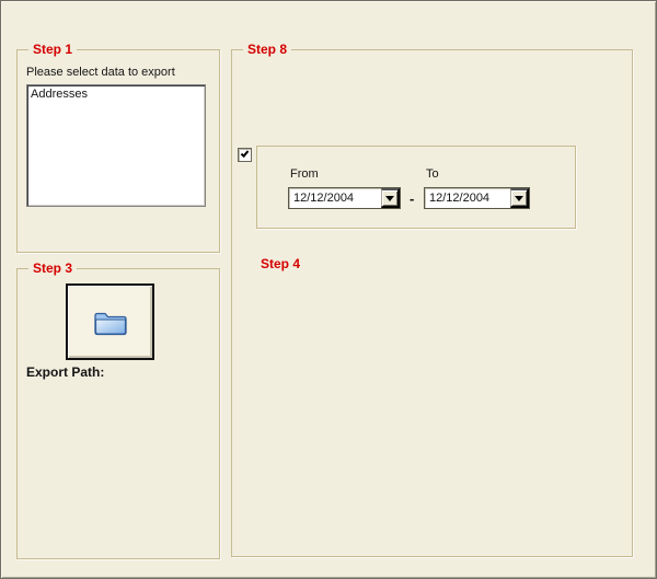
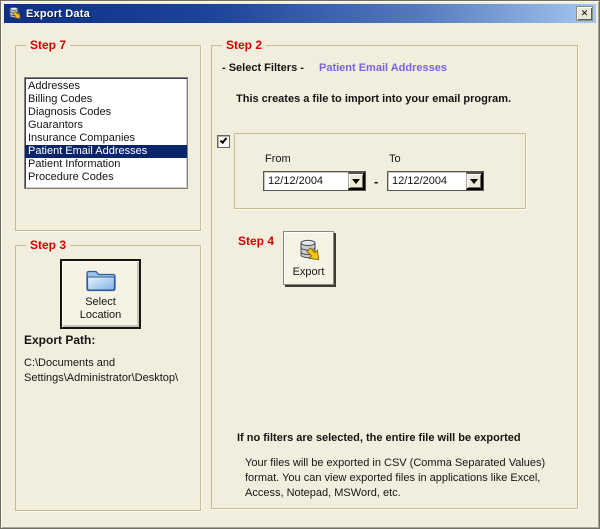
+ Export Data
+ ✕
- Step 1
+ Step 7
- Please select data to export
  Addresses
+ Billing Codes
+ Diagnosis Codes
+ Guarantors
+ Insurance Companies
+ Patient Email Addresses
+ Patient Information
+ Procedure Codes
- Step 8
+ Step 2
+ - Select Filters - Patient Email Addresses
+ This creates a file to import into your email program.
  From
  To
  12/12/2004
  -
  12/12/2004
  Step 4
+ Export
+ If no filters are selected, the entire file will be exported
+ Your files will be exported in CSV (Comma Separated Values) format. You can view exported files in applications like Excel, Access, Notepad, MSWord, etc.
  Step 3
+ Select Location
  Export Path:
+ C:\Documents and Settings\Administrator\Desktop\
